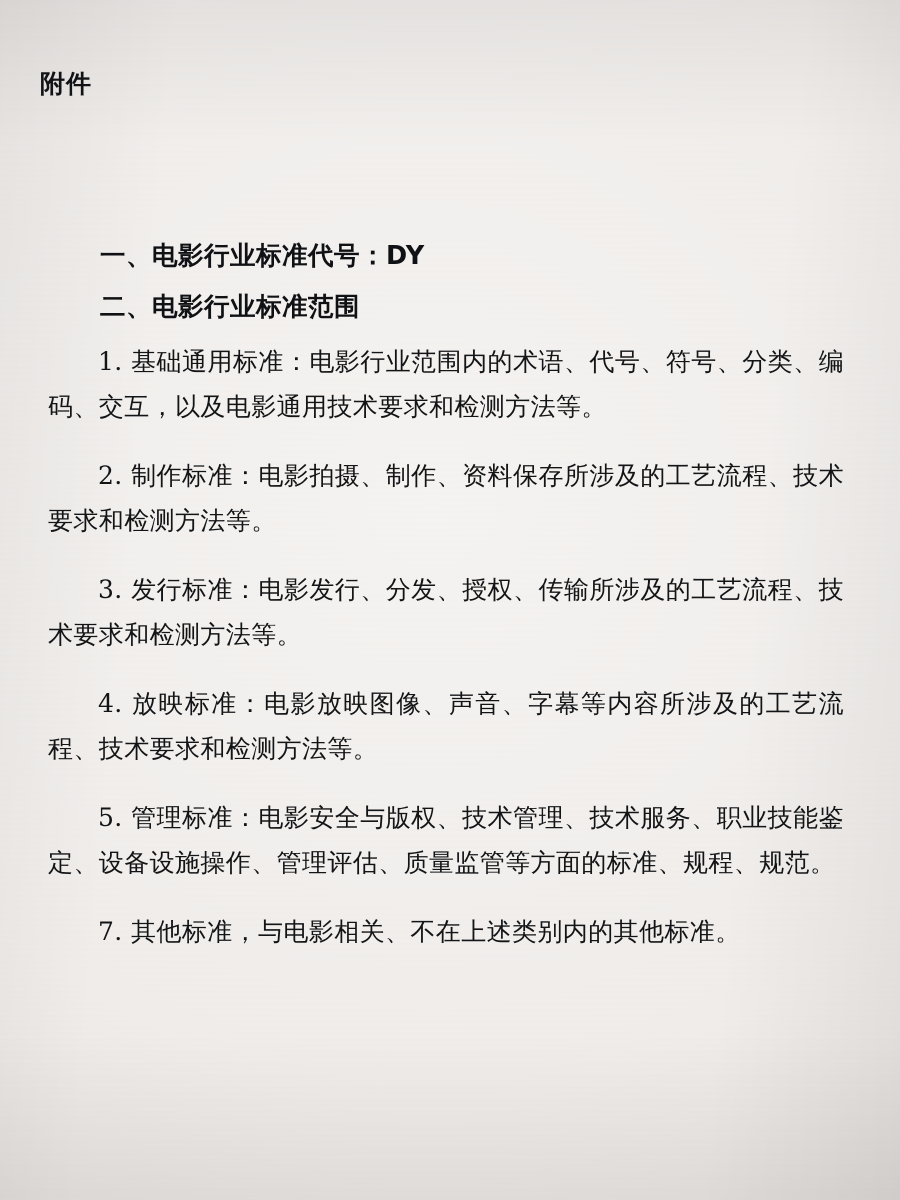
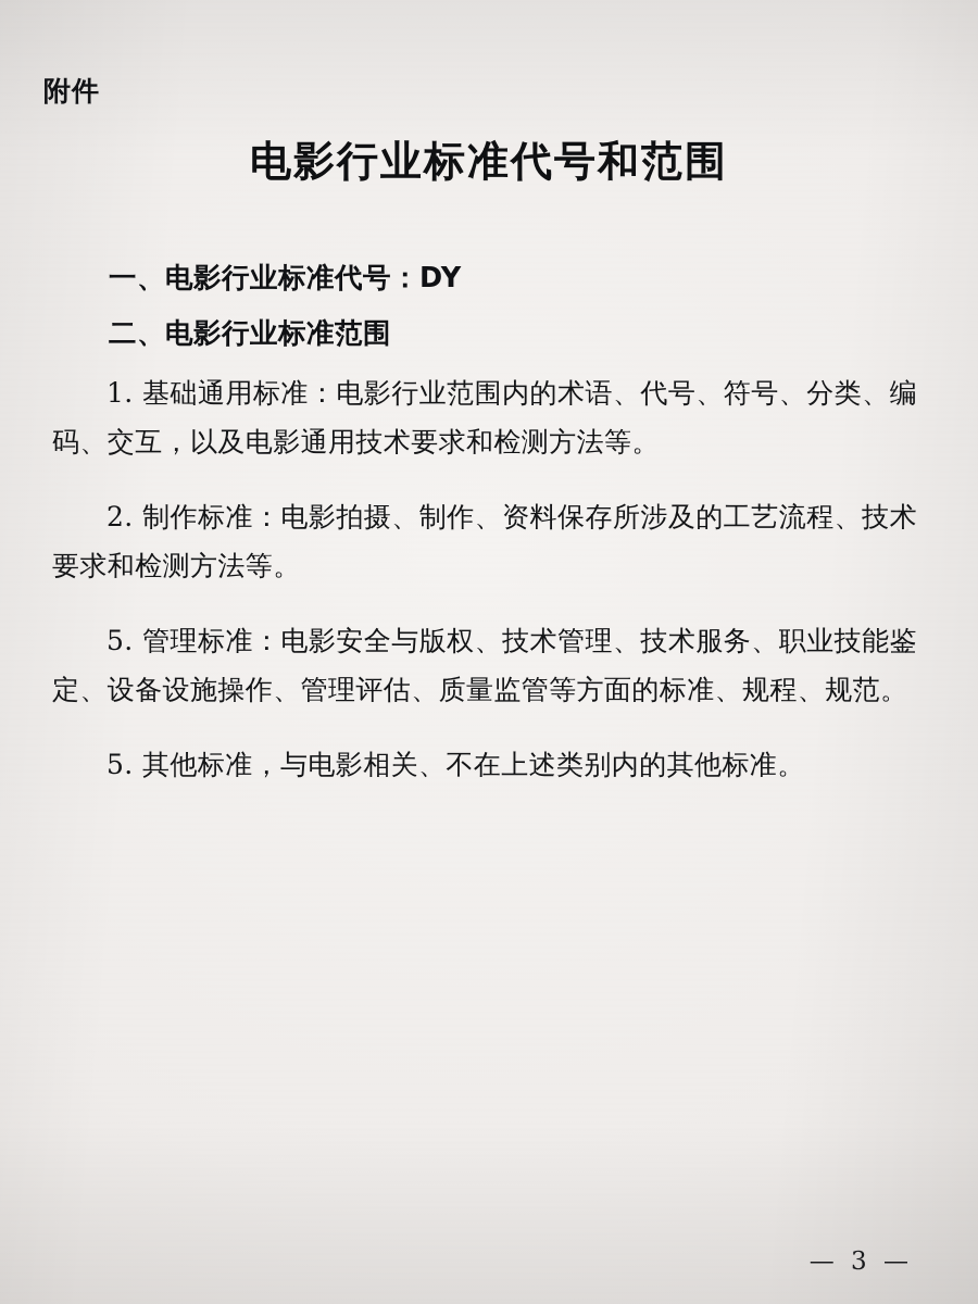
  附件
+ 电影行业标准代号和范围
  一、电影行业标准代号：DY
  二、电影行业标准范围
  1. 基础通用标准：电影行业范围内的术语、代号、符号、分类、编码、交互，以及电影通用技术要求和检测方法等。
  2. 制作标准：电影拍摄、制作、资料保存所涉及的工艺流程、技术要求和检测方法等。
- 3. 发行标准：电影发行、分发、授权、传输所涉及的工艺流程、技术要求和检测方法等。
- 4. 放映标准：电影放映图像、声音、字幕等内容所涉及的工艺流程、技术要求和检测方法等。
  5. 管理标准：电影安全与版权、技术管理、技术服务、职业技能鉴定、设备设施操作、管理评估、质量监管等方面的标准、规程、规范。
- 7. 其他标准，与电影相关、不在上述类别内的其他标准。
+ 5. 其他标准，与电影相关、不在上述类别内的其他标准。
+ — 3 —
